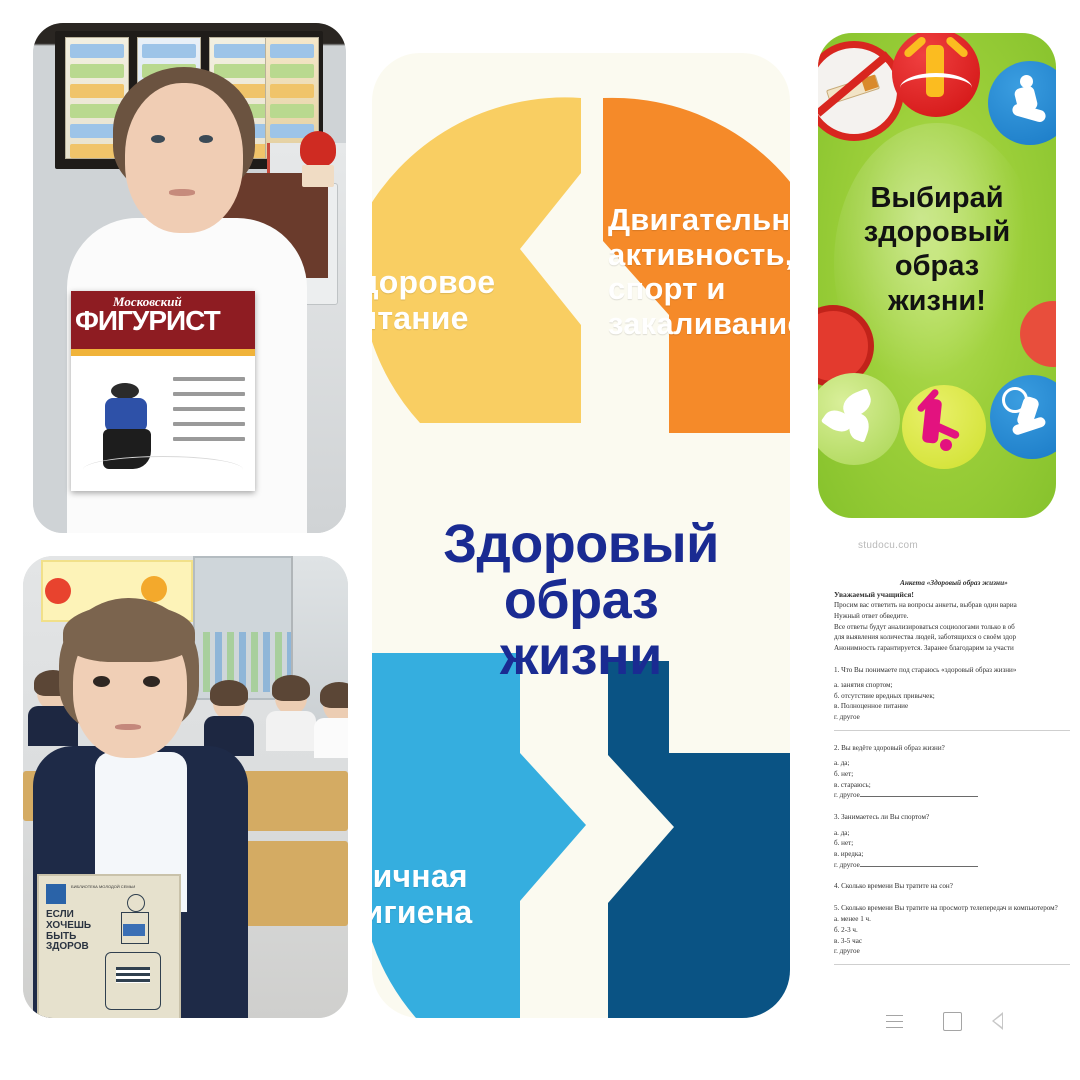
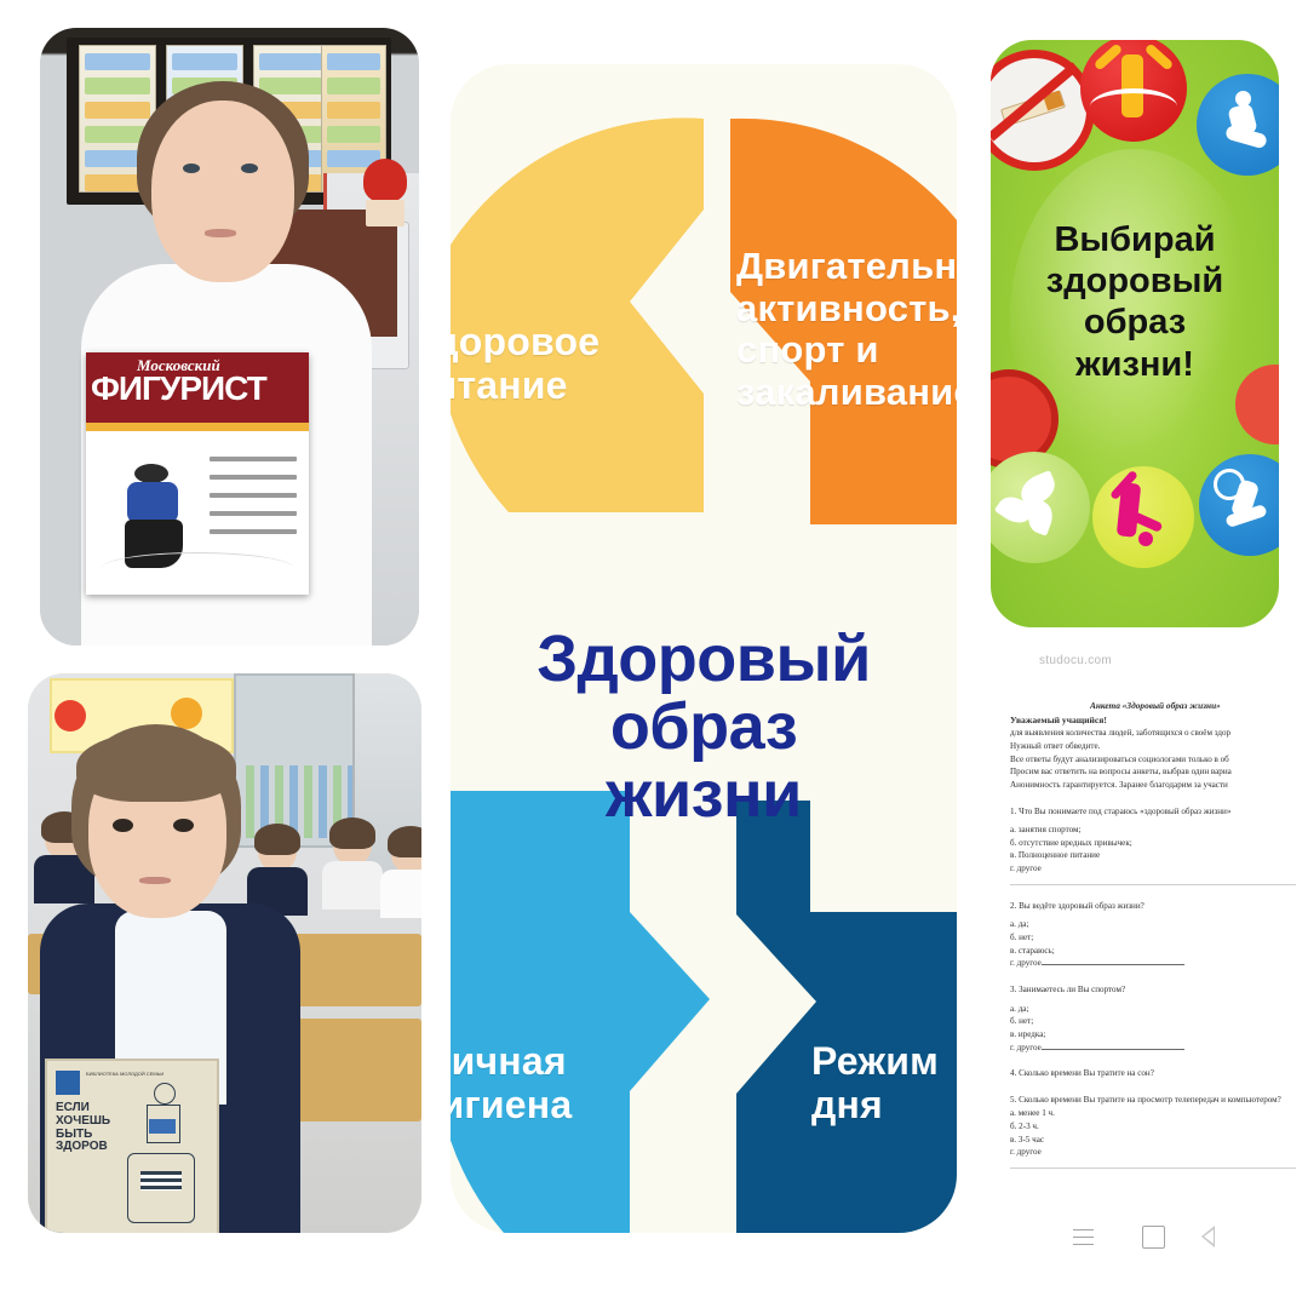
  Московский
  ФИГУРИСТ
  ЕСЛИ
  ХОЧЕШЬ
  БЫТЬ
  ЗДОРОВ
  оровое
  тание
  Двигательн
  активность,
  спорт и
  закаливани
  ичная
  игиена
+ Режим дня
  Здоровый
  образ
  жизни
  Выбирай
  здоровый
  образ
  жизни!
  studocu.com
  Анкета «Здоровый образ жизни»
  Уважаемый учащийся!
- Просим вас ответить на вопросы анкеты, выбрав один вариа
+ для выявления количества людей, заботящихся о своём здор
  Нужный ответ обведите.
  Все ответы будут анализироваться социологами только в об
- для выявления количества людей, заботящихся о своём здор
+ Просим вас ответить на вопросы анкеты, выбрав один вариа
  Анонимность гарантируется. Заранее благодарим за участи
  1. Что Вы понимаете под стараюсь «здоровый образ жизни»
  а. занятия спортом;
  б. отсутствие вредных привычек;
  в. Полноценное питание
  г. другое
  2. Вы ведёте здоровый образ жизни?
  а. да;
  б. нет;
  в. стараюсь;
  г. другое
  3. Занимаетесь ли Вы спортом?
  а. да;
  б. нет;
  в. иредка;
  г. другое
  4. Сколько времени Вы тратите на сон?
  5. Сколько времени Вы тратите на просмотр телепередач и компьютером?
  а. менее 1 ч.
  б. 2-3 ч.
  в. 3-5 час
  г. другое
